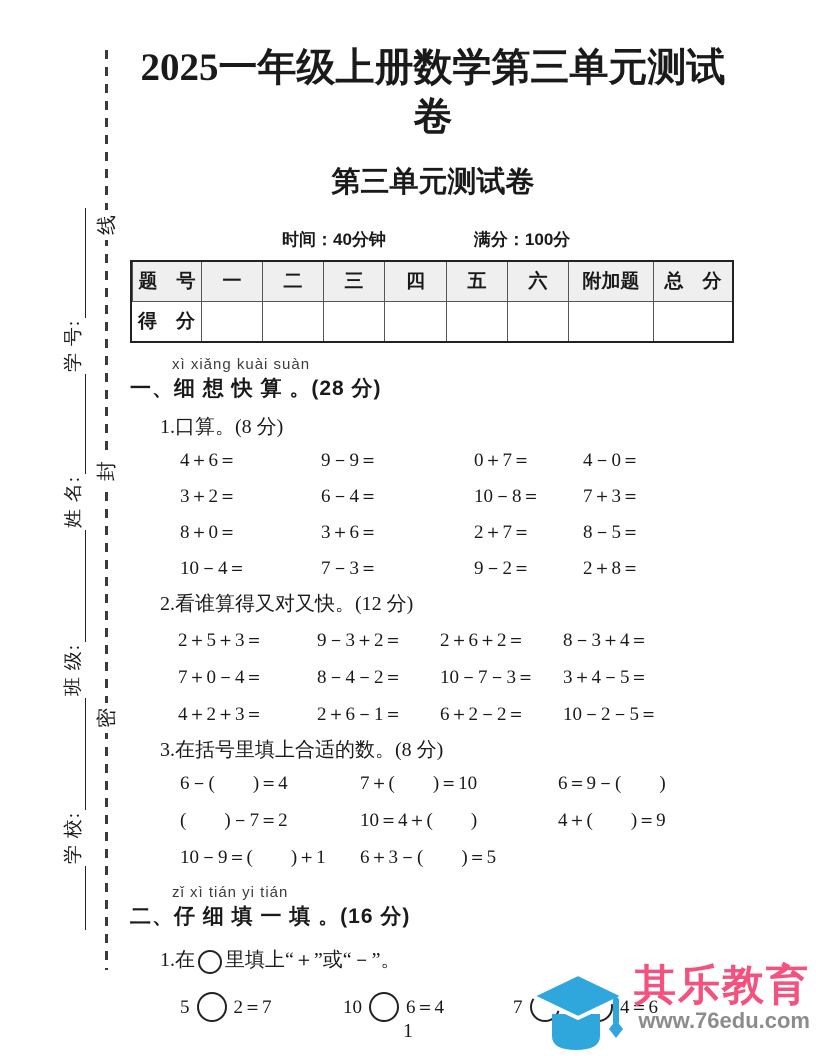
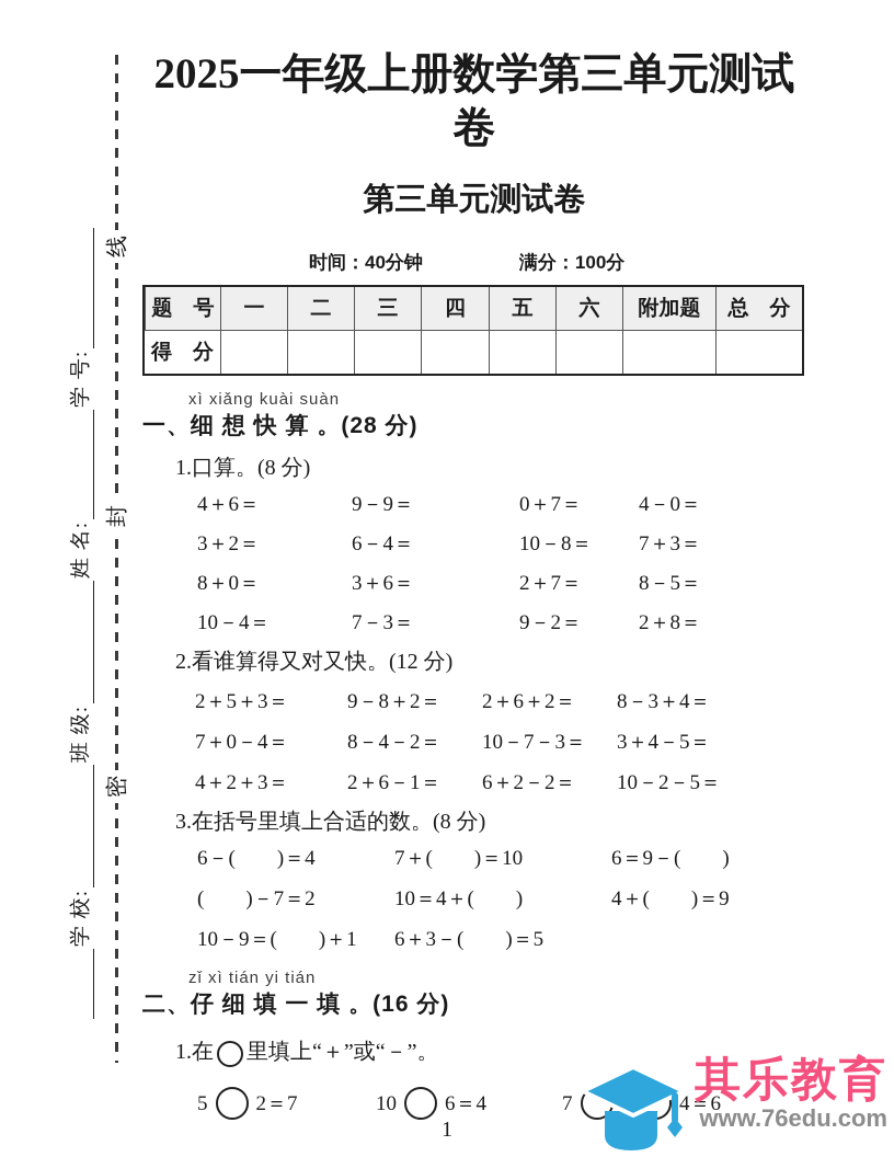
  2025一年级上册数学第三单元测试卷
  第三单元测试卷
  时间：40分钟
  满分：100分
  题 号
  一
  二
  三
  四
  五
  六
  附加题
  总 分
  得 分
  xì xiǎng kuài suàn
  一、细 想 快 算 。(28 分)
  1.口算。(8 分)
  4＋6＝
  9－9＝
  0＋7＝
  4－0＝
  3＋2＝
  6－4＝
  10－8＝
  7＋3＝
  8＋0＝
  3＋6＝
  2＋7＝
  8－5＝
  10－4＝
  7－3＝
  9－2＝
  2＋8＝
  2.看谁算得又对又快。(12 分)
  2＋5＋3＝
- 9－3＋2＝
+ 9－8＋2＝
  2＋6＋2＝
  8－3＋4＝
  7＋0－4＝
  8－4－2＝
  10－7－3＝
  3＋4－5＝
  4＋2＋3＝
  2＋6－1＝
  6＋2－2＝
  10－2－5＝
  3.在括号里填上合适的数。(8 分)
  6－( )＝4
  7＋( )＝10
  6＝9－( )
  ( )－7＝2
  10＝4＋( )
  4＋( )＝9
  10－9＝( )＋1
  6＋3－( )＝5
  zǐ xì tián yi tián
  二、仔 细 填 一 填 。(16 分)
  1.在 里填上“＋”或“－”。
  5
  2＝7
  10
  6＝4
  7
  4＝6
  1
  其乐教育
  www.76edu.com
